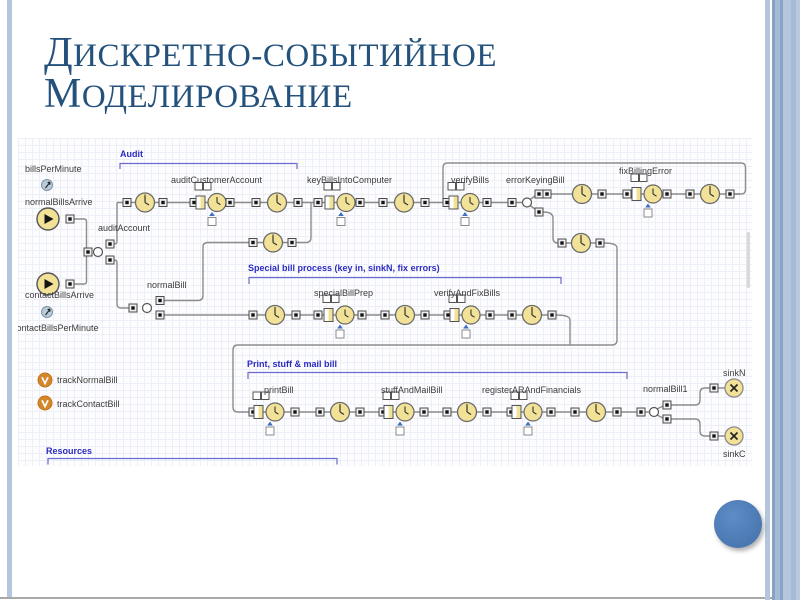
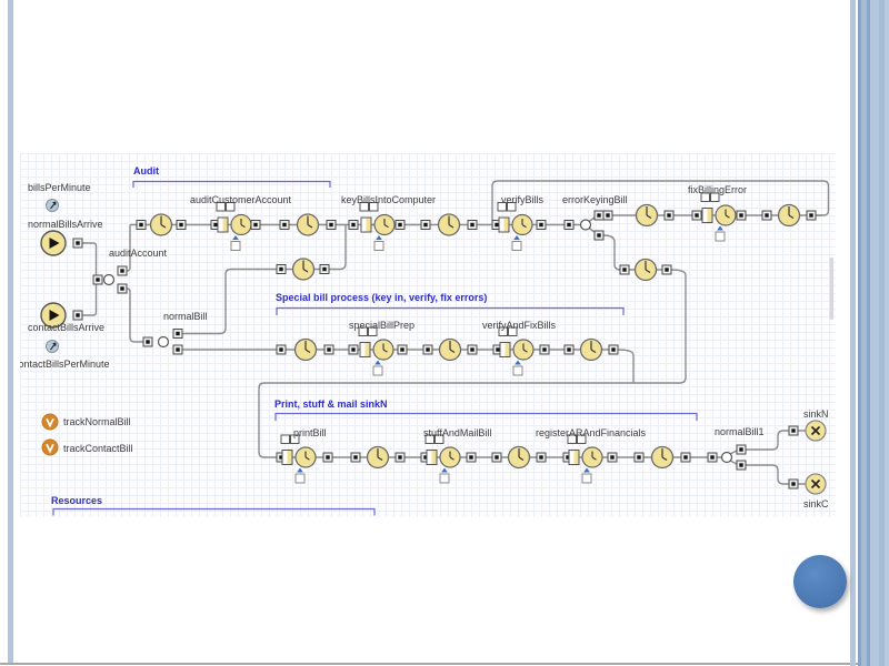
- ДИСКРЕТНО-СОБЫТИЙНОЕ
- МОДЕЛИРОВАНИЕ
  billsPerMinute
  normalBillsArrive
  contactBillsArrive
  ontactBillsPerMinute
  auditAccount
  normalBill
  Audit
  auditCustomerAccount
  keyBillsIntoComputer
  verifyBills
  errorKeyingBill
  fixBillingError
- Special bill process (key in, sinkN, fix errors)
+ Special bill process (key in, verify, fix errors)
  specialBillPrep
  verifyAndFixBills
- Print, stuff & mail bill
+ Print, stuff & mail sinkN
  printBill
  stuffAndMailBill
  registerARAndFinancials
  normalBill1
  sinkN
  sinkC
  trackNormalBill
  trackContactBill
  Resources
